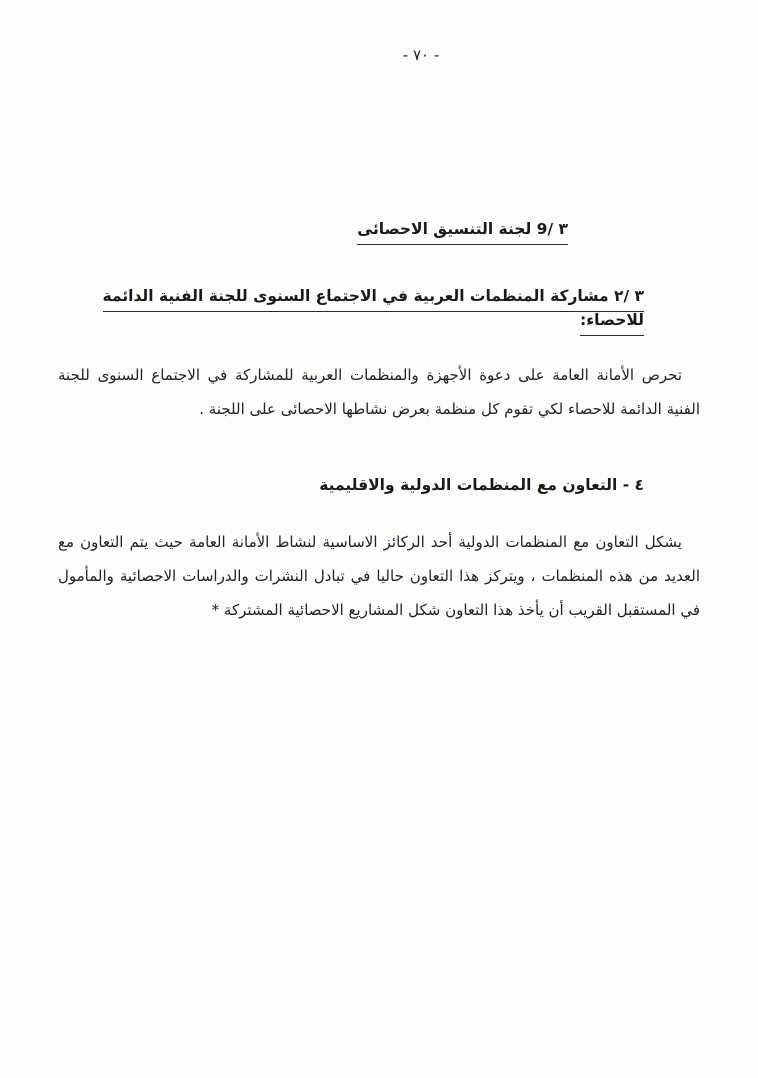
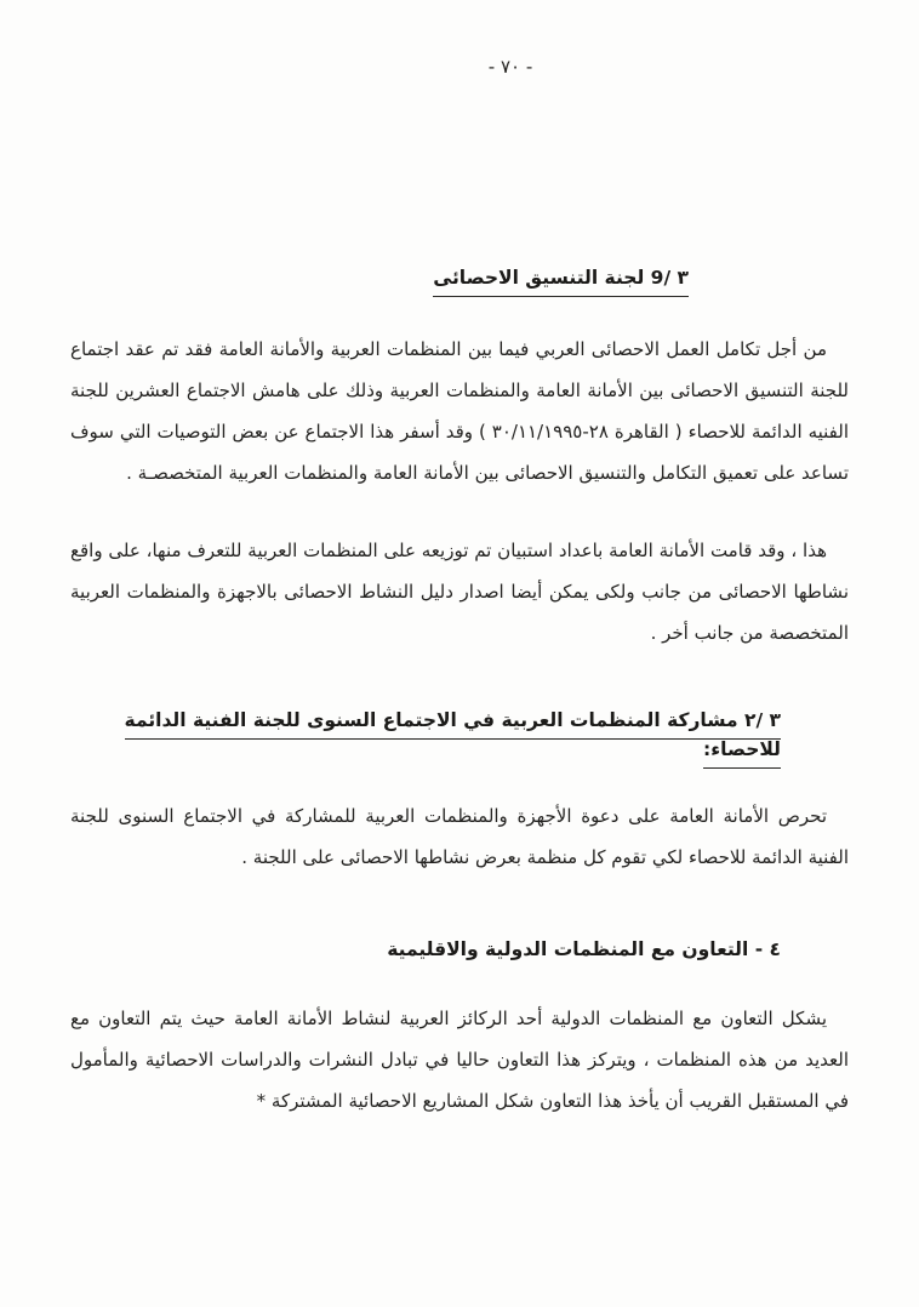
  - ٧٠ -
  ٣ /9 لجنة التنسيق الاحصائى
+ من أجل تكامل العمل الاحصائى العربي فيما بين المنظمات العربية والأمانة العامة فقد تم عقد اجتماع للجنة التنسيق الاحصائى بين الأمانة العامة والمنظمات العربية وذلك على هامش الاجتماع العشرين للجنة الفنيه الدائمة للاحصاء ( القاهرة ٢٨-٣٠/١١/١٩٩٥ ) وقد أسفر هذا الاجتماع عن بعض التوصيات التي سوف تساعد على تعميق التكامل والتنسيق الاحصائى بين الأمانة العامة والمنظمات العربية المتخصصـة .
+ هذا ، وقد قامت الأمانة العامة باعداد استبيان تم توزيعه على المنظمات العربية للتعرف منها، على واقع نشاطها الاحصائى من جانب ولكى يمكن أيضا اصدار دليل النشاط الاحصائى بالاجهزة والمنظمات العربية المتخصصة من جانب أخر .
  ٣ /٢ مشاركة المنظمات العربية في الاجتماع السنوى للجنة الفنية الدائمة للاحصاء:
  تحرص الأمانة العامة على دعوة الأجهزة والمنظمات العربية للمشاركة في الاجتماع السنوى للجنة الفنية الدائمة للاحصاء لكي تقوم كل منظمة بعرض نشاطها الاحصائى على اللجنة .
  ٤ - التعاون مع المنظمات الدولية والاقليمية
- يشكل التعاون مع المنظمات الدولية أحد الركائز الاساسية لنشاط الأمانة العامة حيث يتم التعاون مع العديد من هذه المنظمات ، ويتركز هذا التعاون حاليا في تبادل النشرات والدراسات الاحصائية والمأمول في المستقبل القريب أن يأخذ هذا التعاون شكل المشاريع الاحصائية المشتركة *
+ يشكل التعاون مع المنظمات الدولية أحد الركائز العربية لنشاط الأمانة العامة حيث يتم التعاون مع العديد من هذه المنظمات ، ويتركز هذا التعاون حاليا في تبادل النشرات والدراسات الاحصائية والمأمول في المستقبل القريب أن يأخذ هذا التعاون شكل المشاريع الاحصائية المشتركة *
